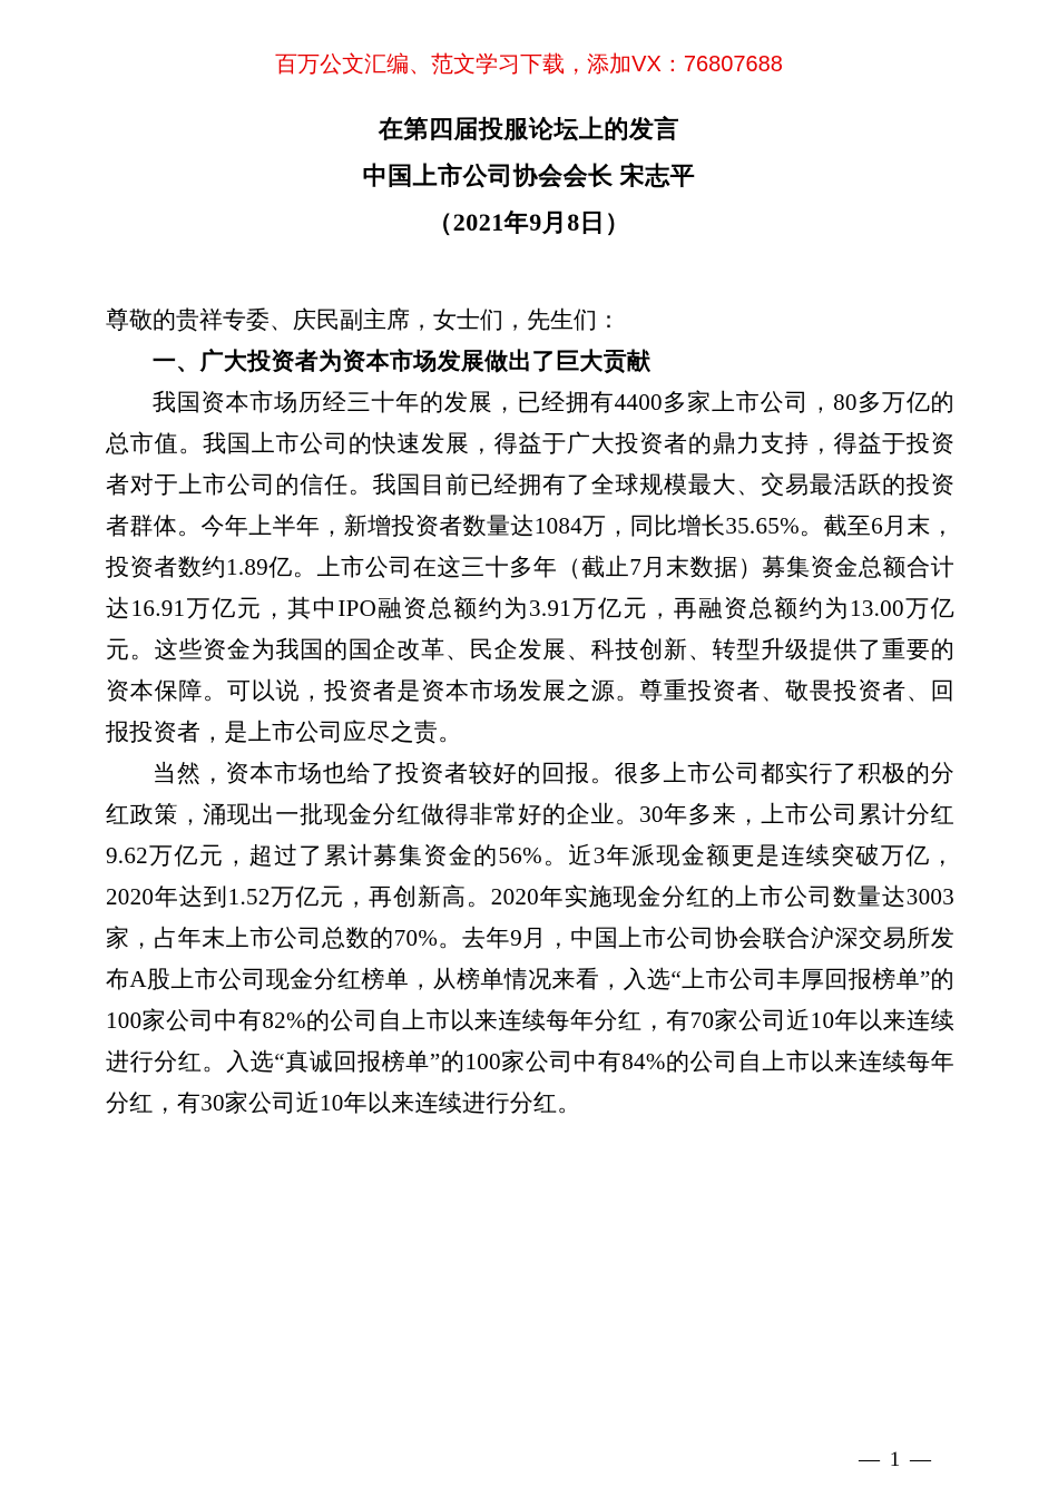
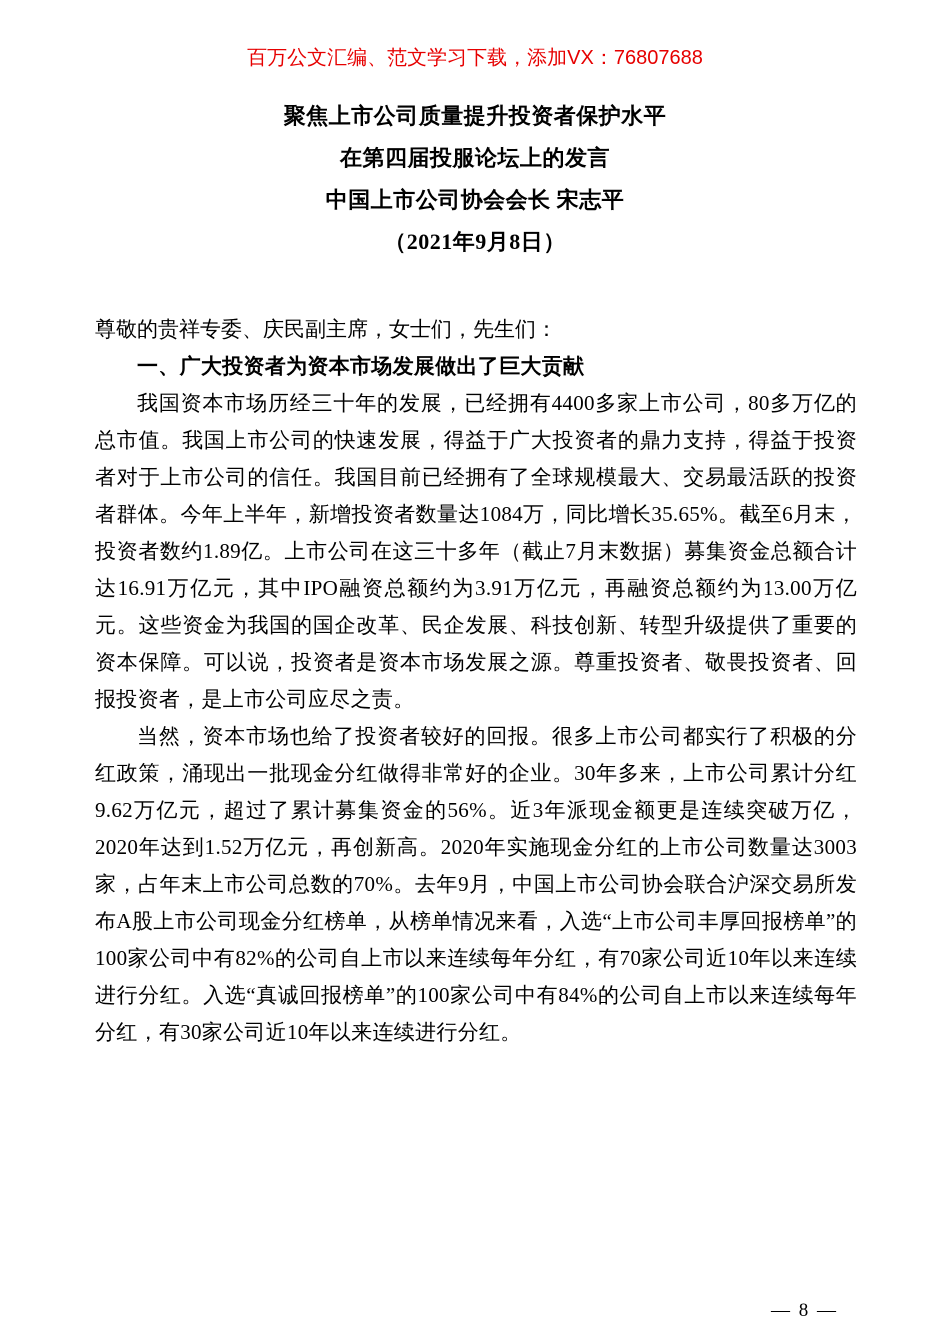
  百万公文汇编、范文学习下载，添加VX：76807688
+ 聚焦上市公司质量提升投资者保护水平
  在第四届投服论坛上的发言
  中国上市公司协会会长 宋志平
  （2021年9月8日）
  尊敬的贵祥专委、庆民副主席，女士们，先生们：
  一、广大投资者为资本市场发展做出了巨大贡献
  我国资本市场历经三十年的发展，已经拥有4400多家上市公司，80多万亿的总市值。我国上市公司的快速发展，得益于广大投资者的鼎力支持，得益于投资者对于上市公司的信任。我国目前已经拥有了全球规模最大、交易最活跃的投资者群体。今年上半年，新增投资者数量达1084万，同比增长35.65%。截至6月末，投资者数约1.89亿。上市公司在这三十多年（截止7月末数据）募集资金总额合计达16.91万亿元，其中IPO融资总额约为3.91万亿元，再融资总额约为13.00万亿元。这些资金为我国的国企改革、民企发展、科技创新、转型升级提供了重要的资本保障。可以说，投资者是资本市场发展之源。尊重投资者、敬畏投资者、回报投资者，是上市公司应尽之责。
  当然，资本市场也给了投资者较好的回报。很多上市公司都实行了积极的分红政策，涌现出一批现金分红做得非常好的企业。30年多来，上市公司累计分红9.62万亿元，超过了累计募集资金的56%。近3年派现金额更是连续突破万亿，2020年达到1.52万亿元，再创新高。2020年实施现金分红的上市公司数量达3003家，占年末上市公司总数的70%。去年9月，中国上市公司协会联合沪深交易所发布A股上市公司现金分红榜单，从榜单情况来看，入选“上市公司丰厚回报榜单”的100家公司中有82%的公司自上市以来连续每年分红，有70家公司近10年以来连续进行分红。入选“真诚回报榜单”的100家公司中有84%的公司自上市以来连续每年分红，有30家公司近10年以来连续进行分红。
- — 1 —
+ — 8 —
